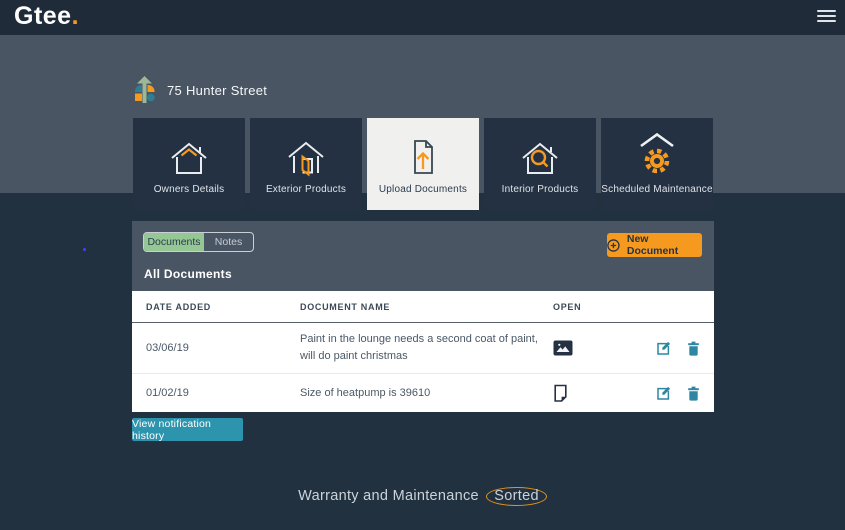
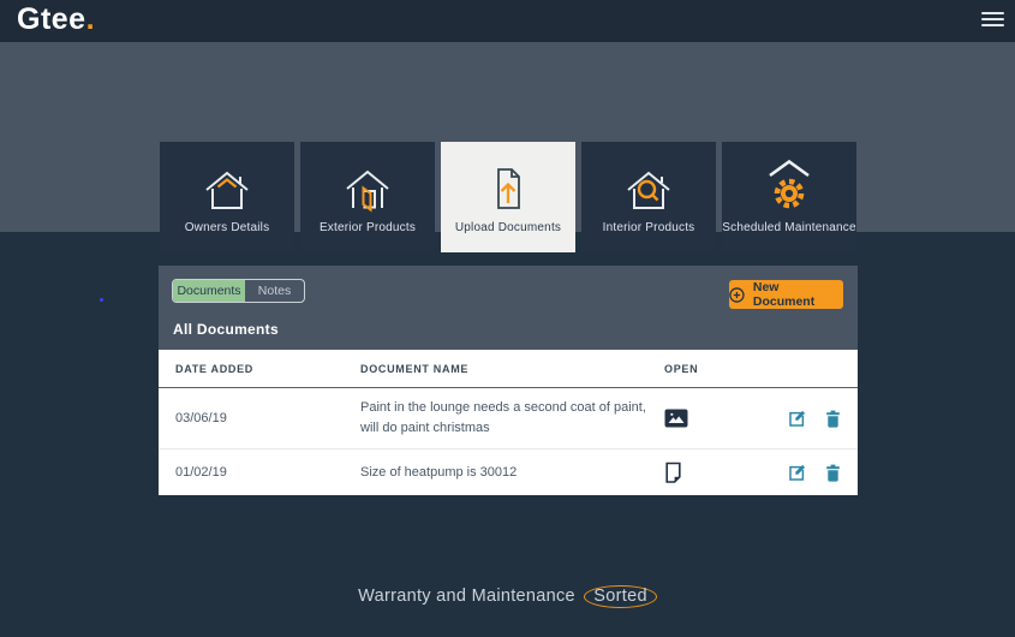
  Gtee.
- 75 Hunter Street
  Owners Details
  Exterior Products
  Upload Documents
  Interior Products
  Scheduled Maintenance
  Documents
  Notes
  New Document
  All Documents
  DATE ADDED
  DOCUMENT NAME
  OPEN
  03/06/19
  Paint in the lounge needs a second coat of paint, will do paint christmas
  01/02/19
- Size of heatpump is 39610
+ Size of heatpump is 30012
- View notification history
  Warranty and Maintenance Sorted
